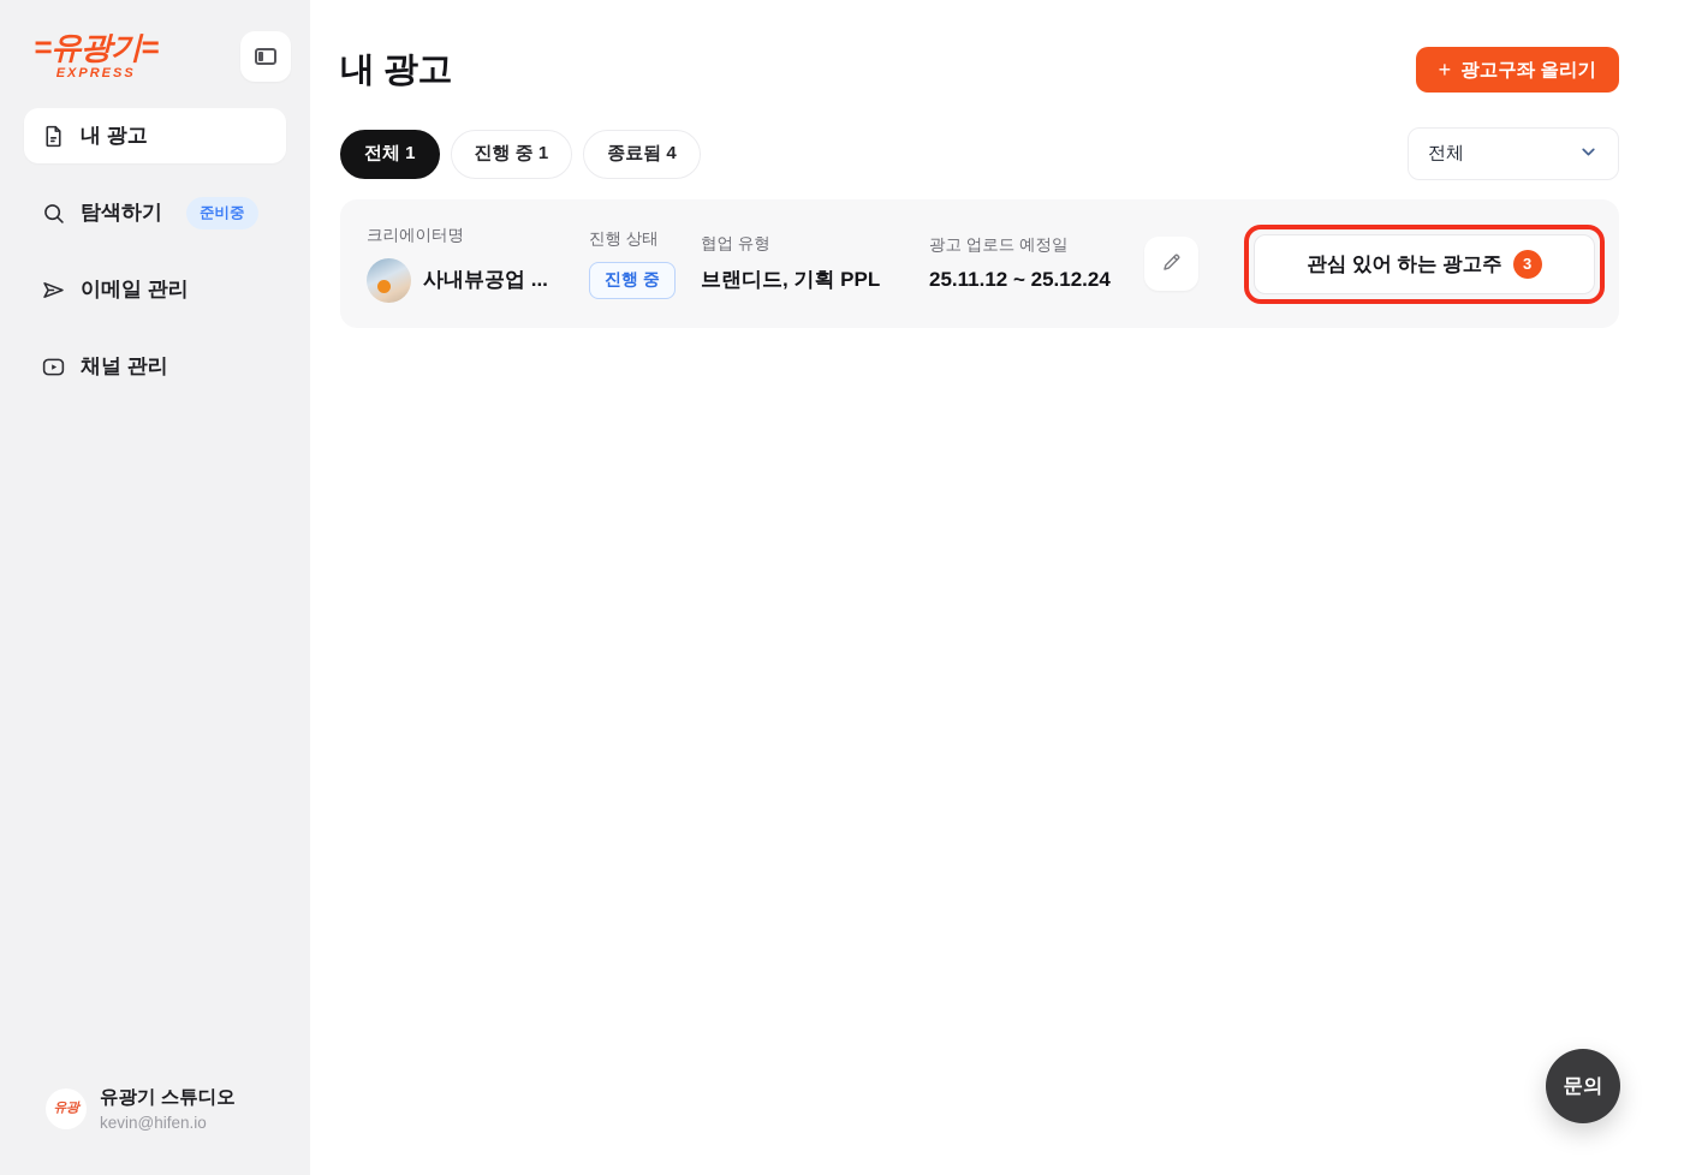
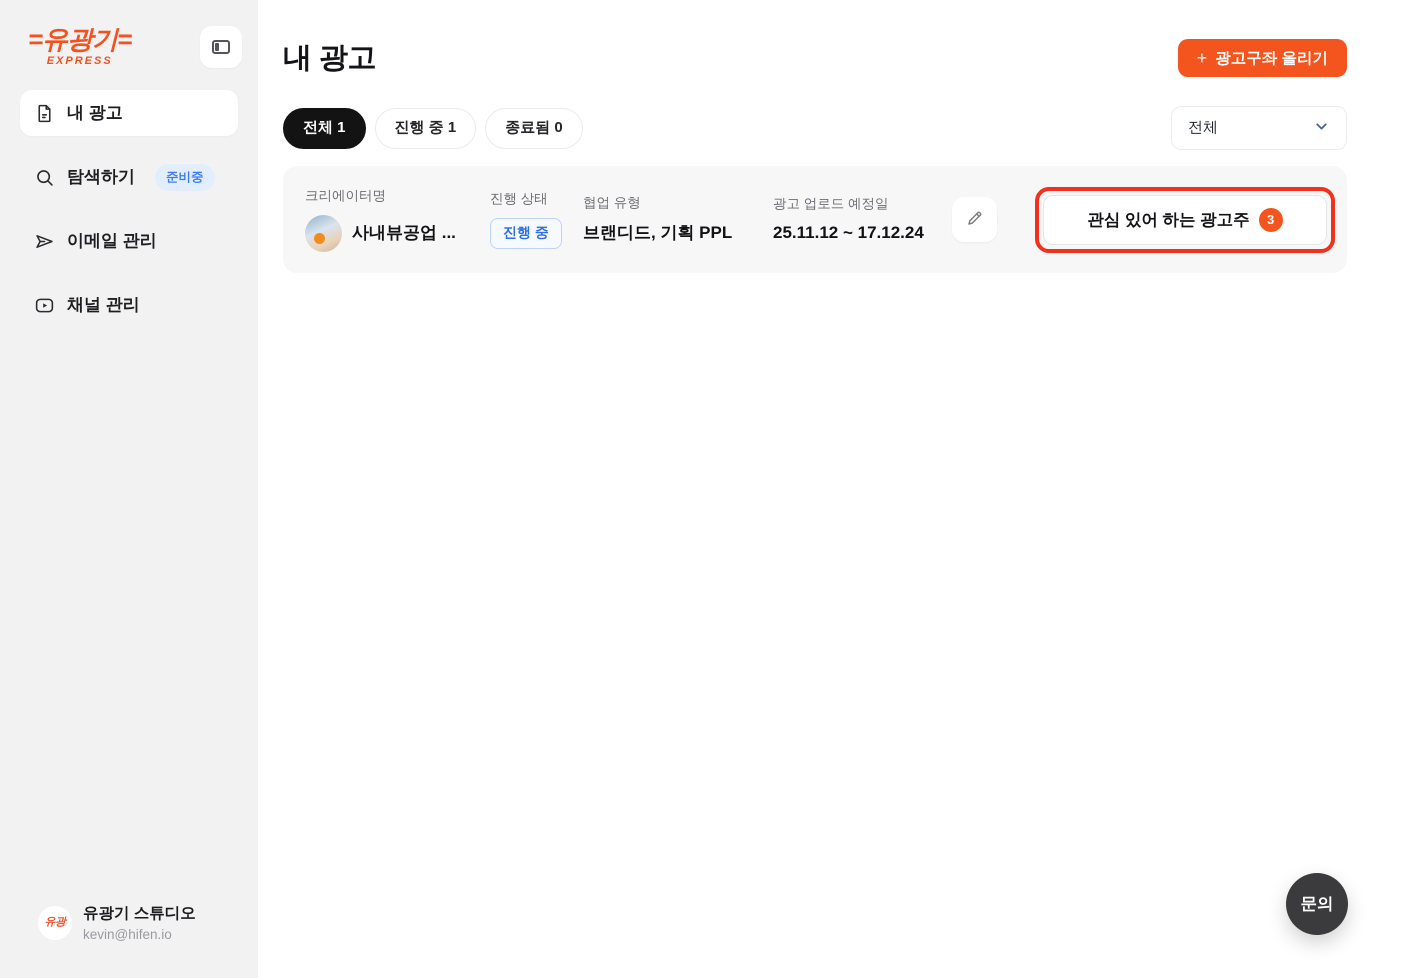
  =유광기=
  EXPRESS
  내 광고
  탐색하기
  준비중
  이메일 관리
  채널 관리
  유광
  유광기 스튜디오
  kevin@hifen.io
  내 광고
  +
  광고구좌 올리기
  전체 1
  진행 중 1
- 종료됨 4
+ 종료됨 0
  전체
  크리에이터명
  사내뷰공업 ...
  진행 상태
  진행 중
  협업 유형
  브랜디드, 기획 PPL
  광고 업로드 예정일
- 25.11.12 ~ 25.12.24
+ 25.11.12 ~ 17.12.24
  관심 있어 하는 광고주
  3
  문의
